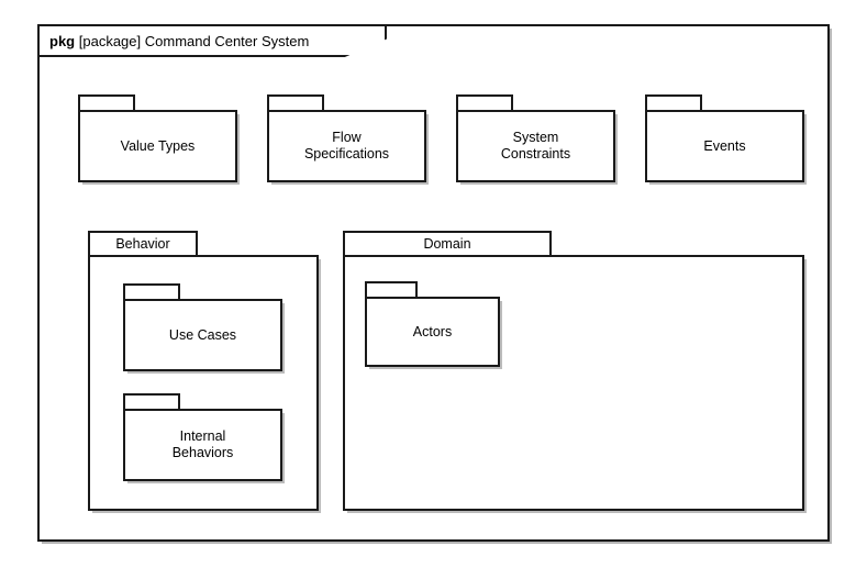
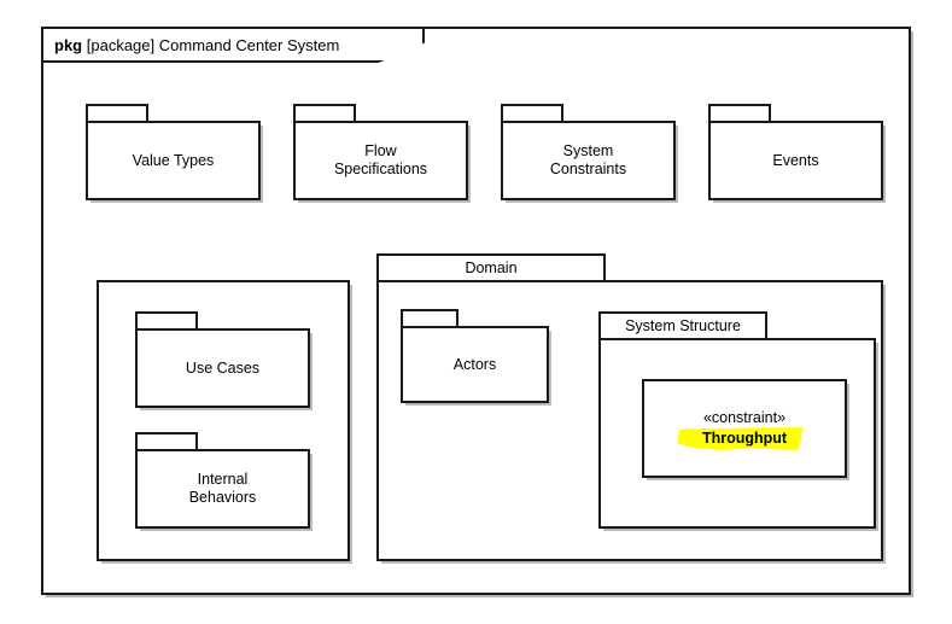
  pkg [package] Command Center System
  Value Types
  Flow
  Specifications
  System
  Constraints
  Events
- Behavior
  Use Cases
  Internal
  Behaviors
  Domain
  Actors
+ System Structure
+ «constraint»
+ Throughput
